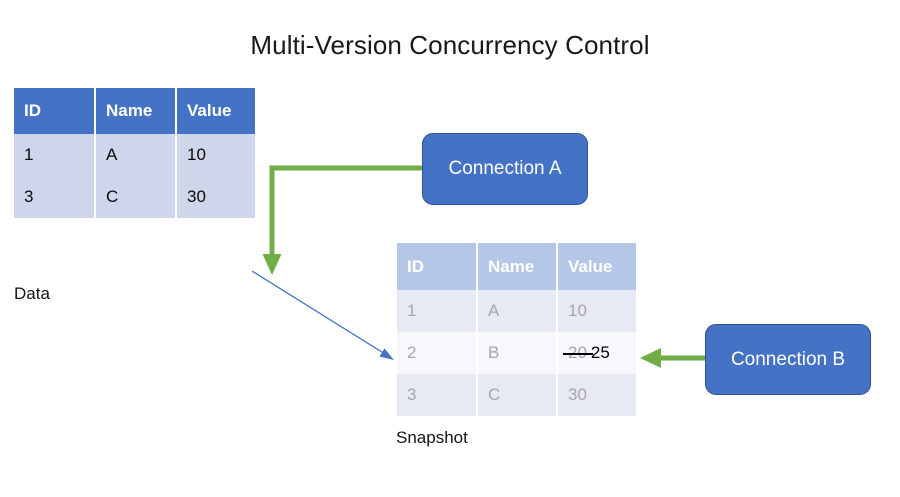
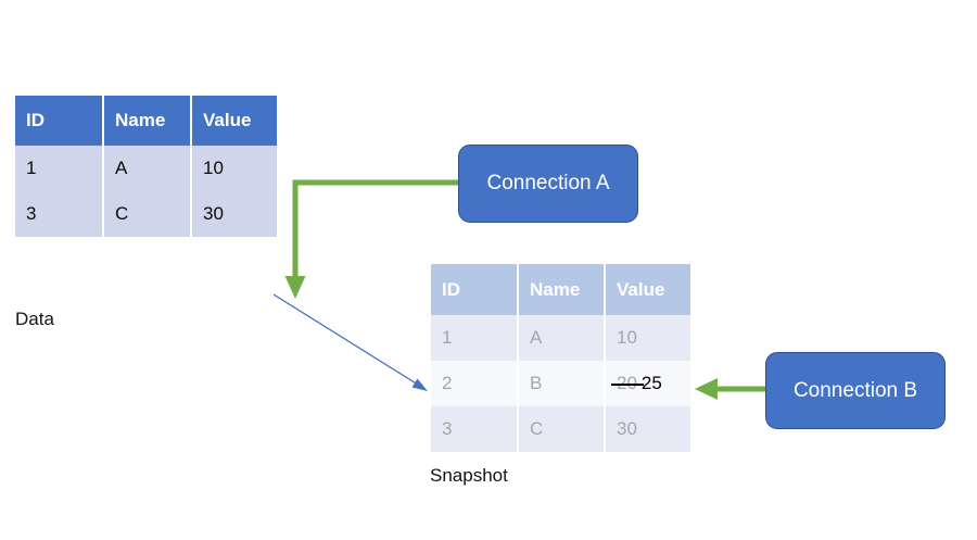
- Multi-Version Concurrency Control
  ID	Name	Value
  1	A	10
  3	C	30
  Data
  ID	Name	Value
  1	A	10
  3	C	30
  Snapshot
  Connection A
  Connection B
